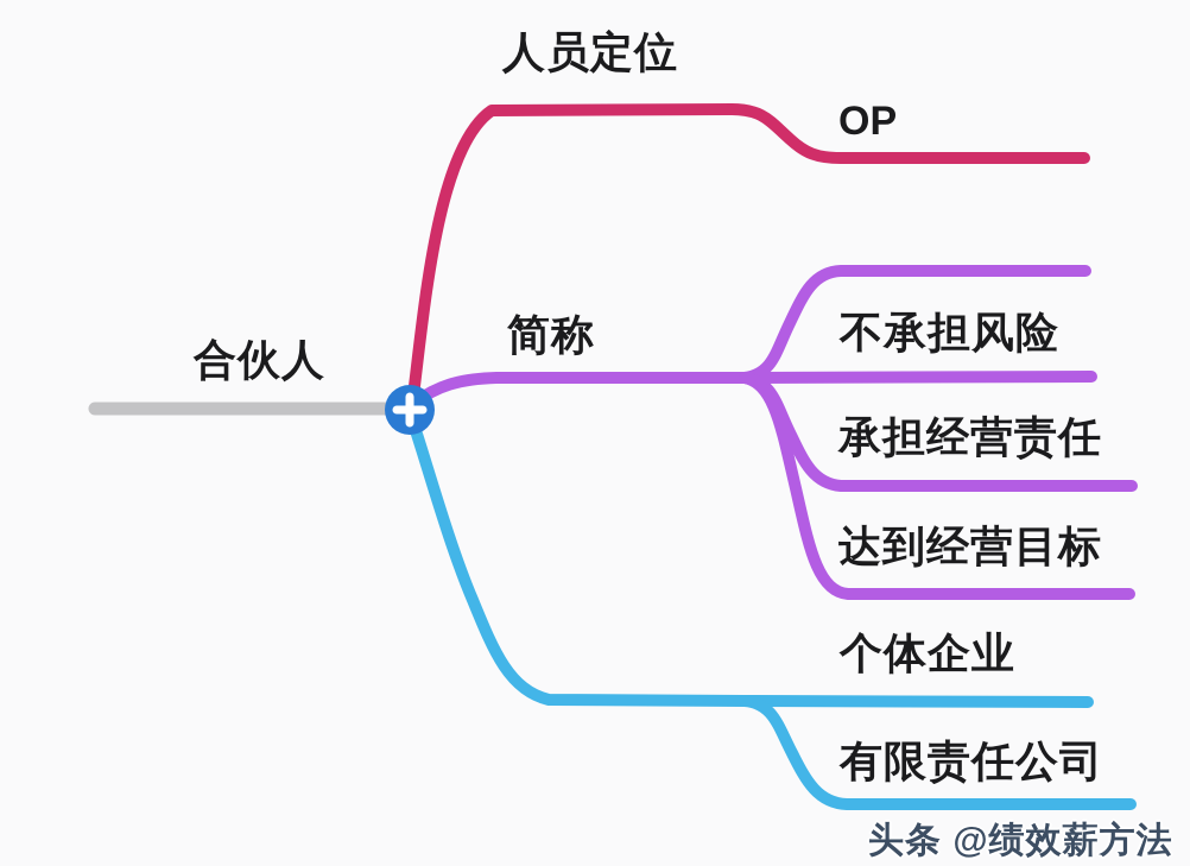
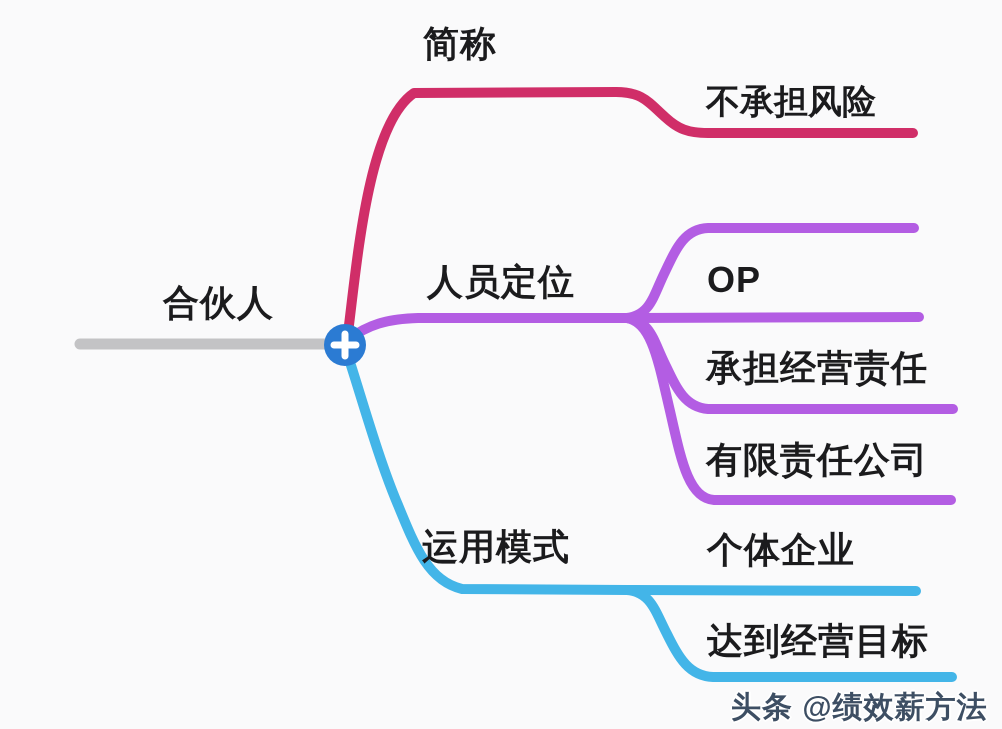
  合伙人
- 人员定位
+ 简称
- OP
+ 不承担风险
- 简称
+ 人员定位
- 不承担风险
+ OP
  承担经营责任
- 达到经营目标
+ 有限责任公司
+ 运用模式
  个体企业
- 有限责任公司
+ 达到经营目标
  头条 @绩效薪方法
